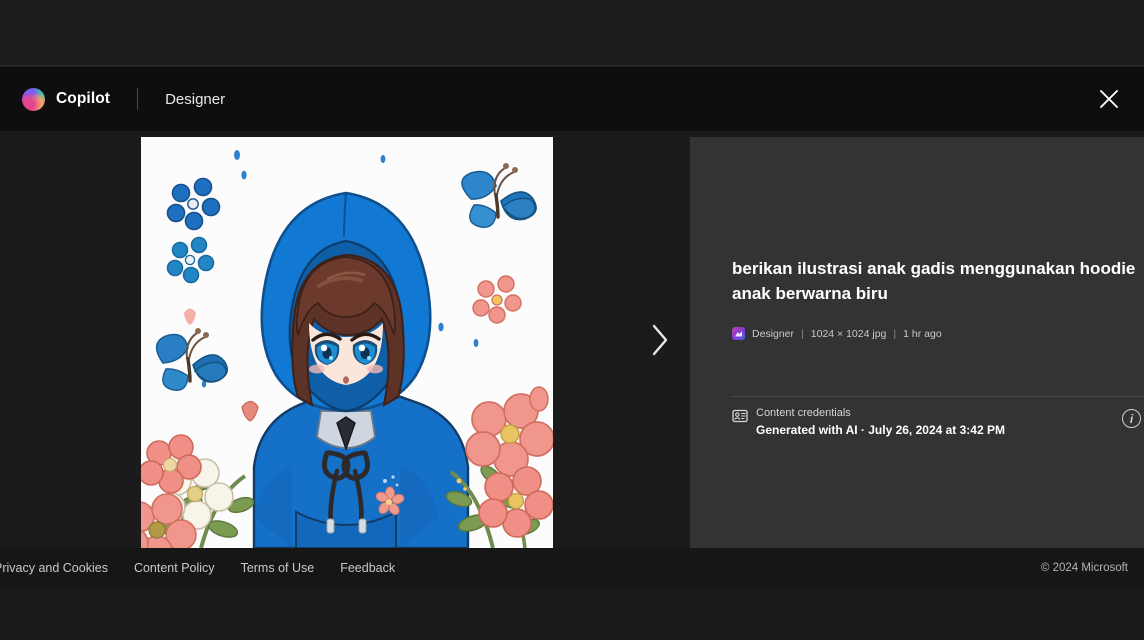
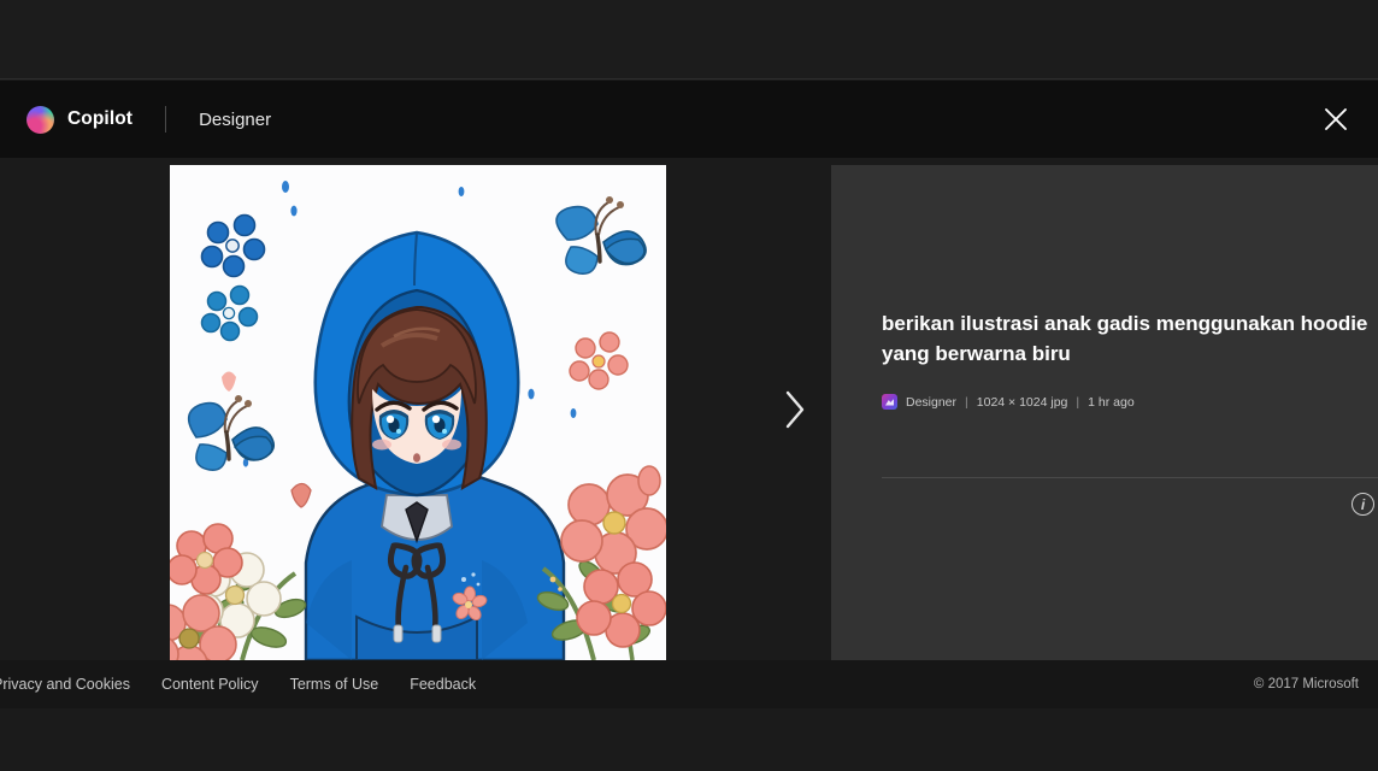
  Copilot
  Designer
- berikan ilustrasi anak gadis menggunakan hoodie anak berwarna biru
+ berikan ilustrasi anak gadis menggunakan hoodie yang berwarna biru
  Designer
  |
  1024 × 1024 jpg
  |
  1 hr ago
- Content credentials
- Generated with AI · July 26, 2024 at 3:42 PM
  i
  rivacy and Cookies
  Content Policy
  Terms of Use
  Feedback
- © 2024 Microsoft
+ © 2017 Microsoft
